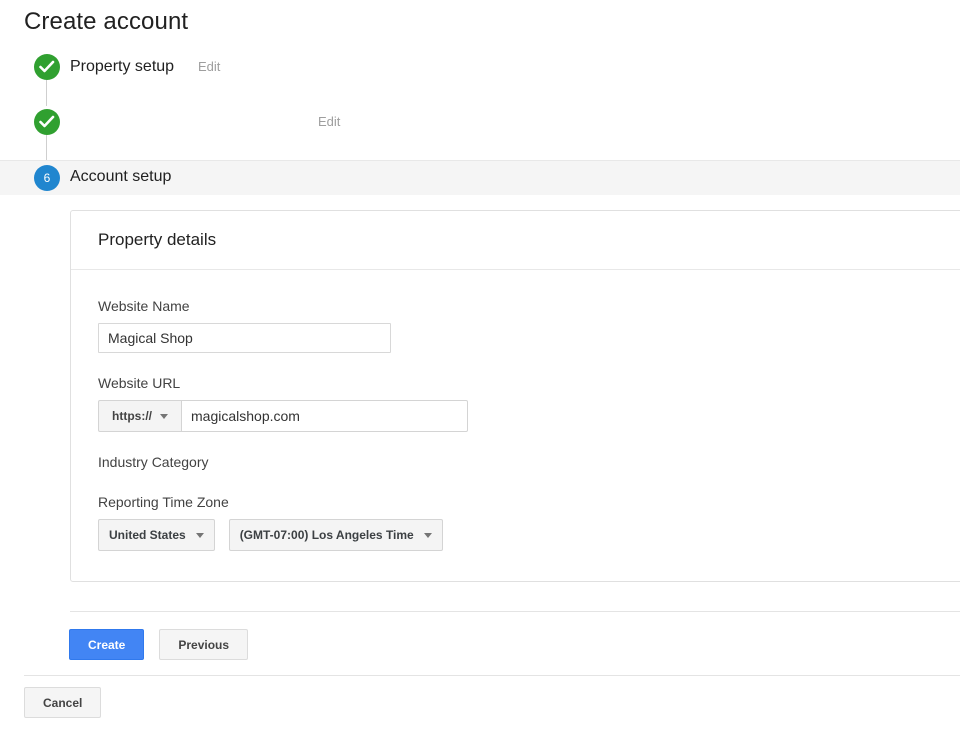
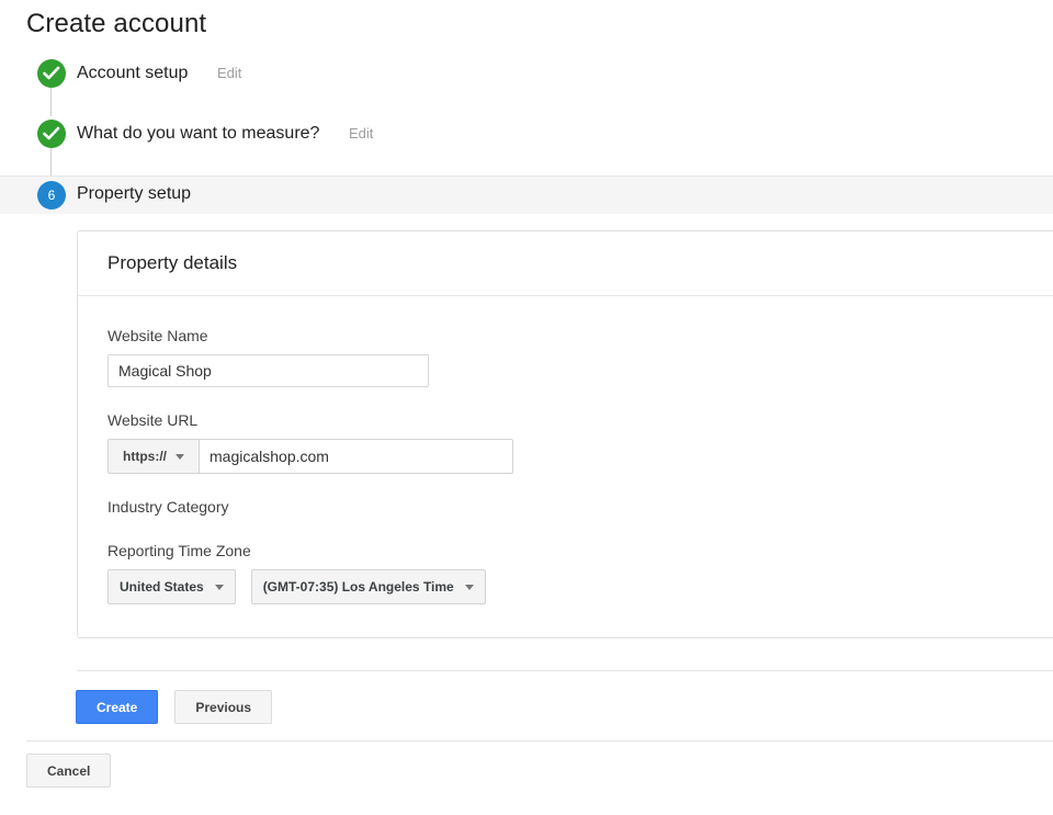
  Create account
- Property setup
+ Account setup
  Edit
+ What do you want to measure?
  Edit
  6
- Account setup
+ Property setup
  Property details
  Website Name
  Magical Shop
  Website URL
  https://
  magicalshop.com
  Industry Category
  Reporting Time Zone
  United States
- (GMT-07:00) Los Angeles Time
+ (GMT-07:35) Los Angeles Time
  Create
  Previous
  Cancel
